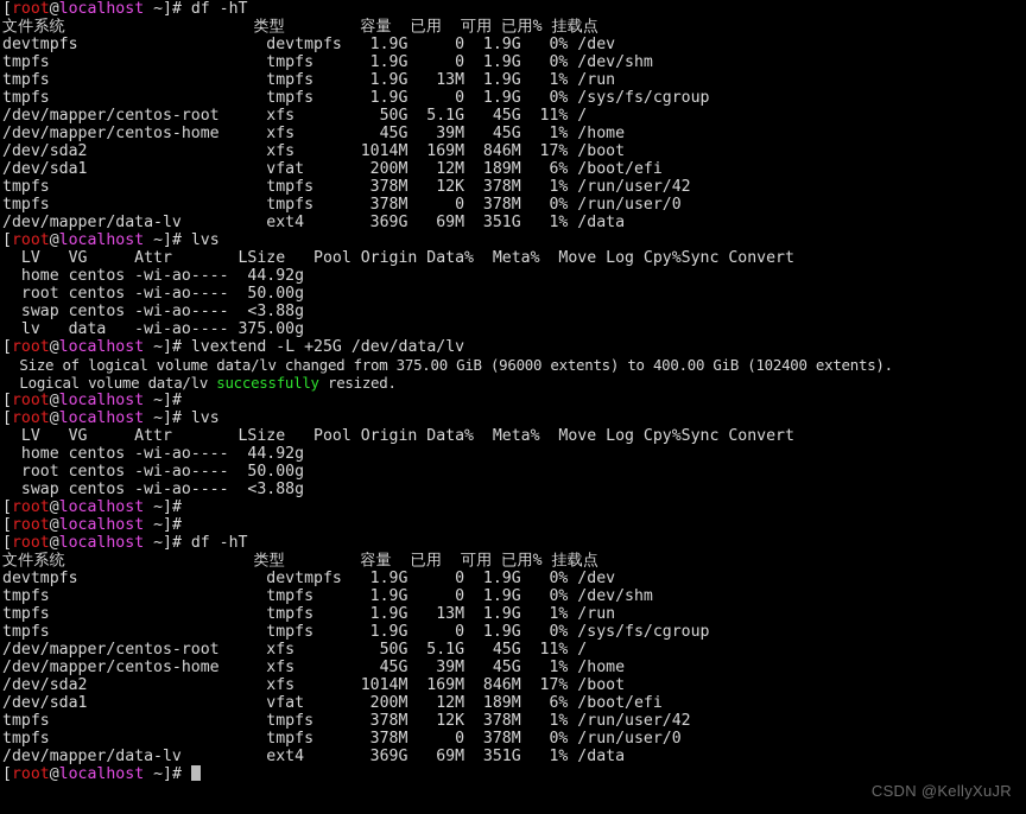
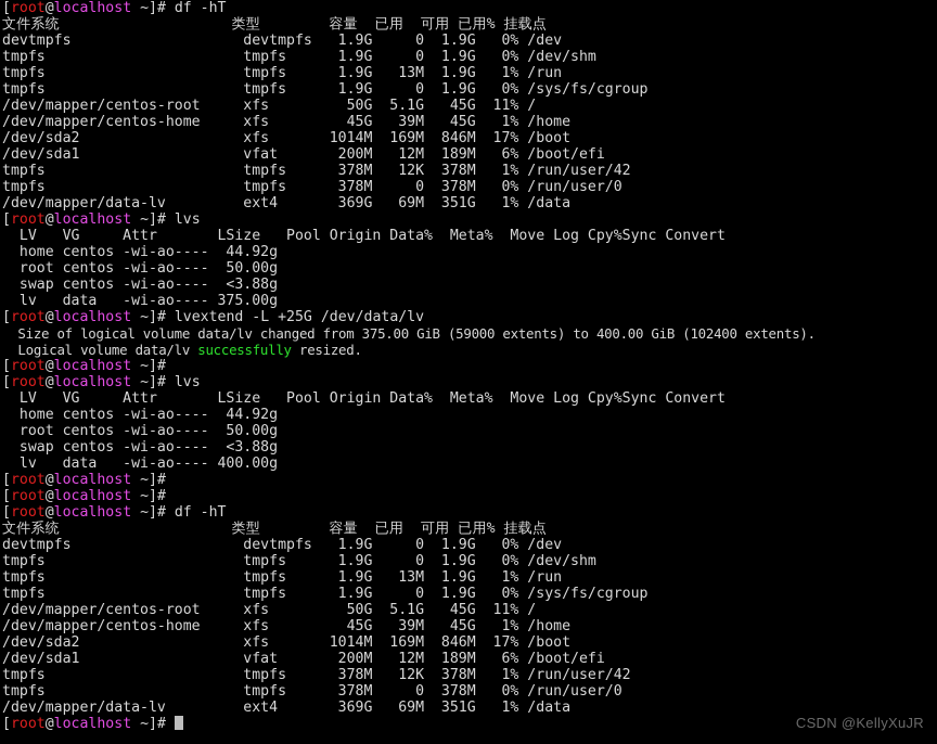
  [root@localhost ~]# df -hT
  文件系统 类型 容量 已用 可用 已用% 挂载点
  devtmpfs devtmpfs 1.9G 0 1.9G 0% /dev
  tmpfs tmpfs 1.9G 0 1.9G 0% /dev/shm
  tmpfs tmpfs 1.9G 13M 1.9G 1% /run
  tmpfs tmpfs 1.9G 0 1.9G 0% /sys/fs/cgroup
  /dev/mapper/centos-root xfs 50G 5.1G 45G 11% /
  /dev/mapper/centos-home xfs 45G 39M 45G 1% /home
  /dev/sda2 xfs 1014M 169M 846M 17% /boot
  /dev/sda1 vfat 200M 12M 189M 6% /boot/efi
  tmpfs tmpfs 378M 12K 378M 1% /run/user/42
  tmpfs tmpfs 378M 0 378M 0% /run/user/0
  /dev/mapper/data-lv ext4 369G 69M 351G 1% /data
  [root@localhost ~]# lvs
  LV VG Attr LSize Pool Origin Data% Meta% Move Log Cpy%Sync Convert
  home centos -wi-ao---- 44.92g
  root centos -wi-ao---- 50.00g
  swap centos -wi-ao---- <3.88g
  lv data -wi-ao---- 375.00g
  [root@localhost ~]# lvextend -L +25G /dev/data/lv
- Size of logical volume data/lv changed from 375.00 GiB (96000 extents) to 400.00 GiB (102400 extents).
+ Size of logical volume data/lv changed from 375.00 GiB (59000 extents) to 400.00 GiB (102400 extents).
  Logical volume data/lv successfully resized.
  [root@localhost ~]#
  [root@localhost ~]# lvs
  LV VG Attr LSize Pool Origin Data% Meta% Move Log Cpy%Sync Convert
  home centos -wi-ao---- 44.92g
  root centos -wi-ao---- 50.00g
  swap centos -wi-ao---- <3.88g
+ lv data -wi-ao---- 400.00g
  [root@localhost ~]#
  [root@localhost ~]#
  [root@localhost ~]# df -hT
  文件系统 类型 容量 已用 可用 已用% 挂载点
  devtmpfs devtmpfs 1.9G 0 1.9G 0% /dev
  tmpfs tmpfs 1.9G 0 1.9G 0% /dev/shm
  tmpfs tmpfs 1.9G 13M 1.9G 1% /run
  tmpfs tmpfs 1.9G 0 1.9G 0% /sys/fs/cgroup
  /dev/mapper/centos-root xfs 50G 5.1G 45G 11% /
  /dev/mapper/centos-home xfs 45G 39M 45G 1% /home
  /dev/sda2 xfs 1014M 169M 846M 17% /boot
  /dev/sda1 vfat 200M 12M 189M 6% /boot/efi
  tmpfs tmpfs 378M 12K 378M 1% /run/user/42
  tmpfs tmpfs 378M 0 378M 0% /run/user/0
  /dev/mapper/data-lv ext4 369G 69M 351G 1% /data
  [root@localhost ~]#
  CSDN @KellyXuJR
